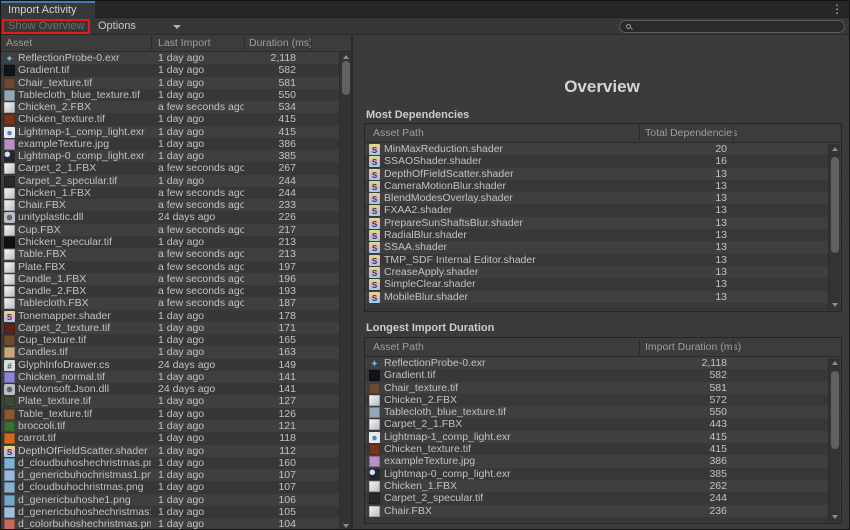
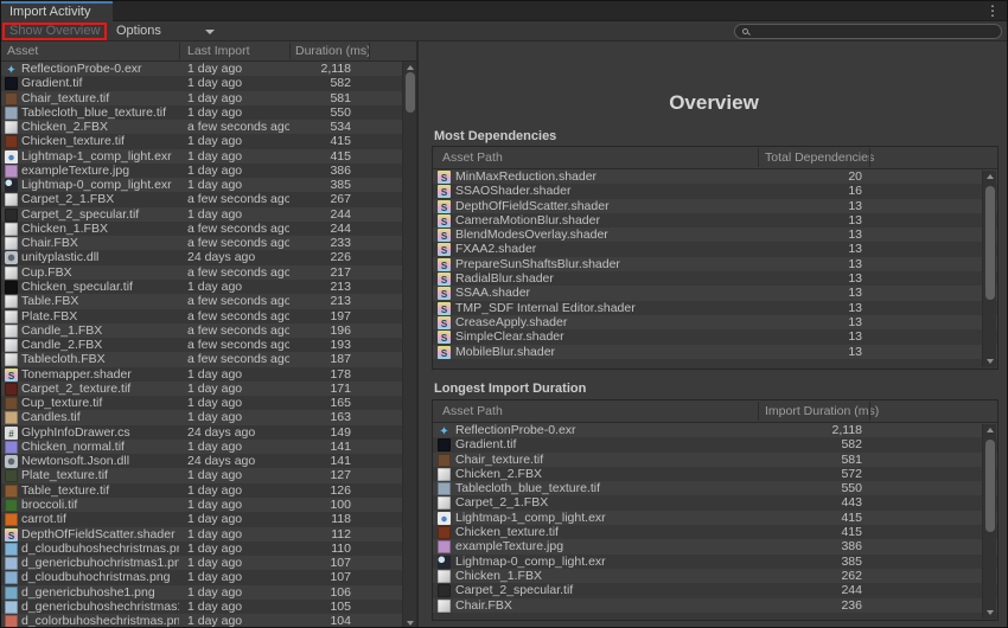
  Import Activity
  ⋮
  Show Overview
  Options
  Asset
  Last Import
  Duration (ms
  ReflectionProbe-0.exr
  1 day ago
  2,118
  Gradient.tif
  1 day ago
  582
  Chair_texture.tif
  1 day ago
  581
  Tablecloth_blue_texture.tif
  1 day ago
  550
  Chicken_2.FBX
  a few seconds ago
  534
  Chicken_texture.tif
  1 day ago
  415
  Lightmap-1_comp_light.exr
  1 day ago
  415
  exampleTexture.jpg
  1 day ago
  386
  Lightmap-0_comp_light.exr
  1 day ago
  385
  Carpet_2_1.FBX
  a few seconds ago
  267
  Carpet_2_specular.tif
  1 day ago
  244
  Chicken_1.FBX
  a few seconds ago
  244
  Chair.FBX
  a few seconds ago
  233
  unityplastic.dll
  24 days ago
  226
  Cup.FBX
  a few seconds ago
  217
  Chicken_specular.tif
  1 day ago
  213
  Table.FBX
  a few seconds ago
  213
  Plate.FBX
  a few seconds ago
  197
  Candle_1.FBX
  a few seconds ago
  196
  Candle_2.FBX
  a few seconds ago
  193
  Tablecloth.FBX
  a few seconds ago
  187
  Tonemapper.shader
  1 day ago
  178
  Carpet_2_texture.tif
  1 day ago
  171
  Cup_texture.tif
  1 day ago
  165
  Candles.tif
  1 day ago
  163
  GlyphInfoDrawer.cs
  24 days ago
  149
  Chicken_normal.tif
  1 day ago
  141
  Newtonsoft.Json.dll
  24 days ago
  141
  Plate_texture.tif
  1 day ago
  127
  Table_texture.tif
  1 day ago
  126
  broccoli.tif
  1 day ago
- 121
+ 100
  carrot.tif
  1 day ago
  118
  DepthOfFieldScatter.shader
  1 day ago
  112
  d_cloudbuhoshechristmas.p
  1 day ago
- 160
+ 110
  d_genericbuhochristmas1.pn
  1 day ago
  107
  d_cloudbuhochristmas.png
  1 day ago
  107
  d_genericbuhoshe1.png
  1 day ago
  106
  d_genericbuhoshechristmas
  1 day ago
  105
  d_colorbuhoshechristmas.pn
  1 day ago
  104
  Overview
  Most Dependencies
  Asset Path
  Total Dependencies
  MinMaxReduction.shader
  20
  SSAOShader.shader
  16
  DepthOfFieldScatter.shader
  13
  CameraMotionBlur.shader
  13
  BlendModesOverlay.shader
  13
  FXAA2.shader
  13
  PrepareSunShaftsBlur.shader
  13
  RadialBlur.shader
  13
  SSAA.shader
  13
  TMP_SDF Internal Editor.shader
  13
  CreaseApply.shader
  13
  SimpleClear.shader
  13
  MobileBlur.shader
  13
  Longest Import Duration
  Asset Path
  Import Duration (ms)
  ReflectionProbe-0.exr
  2,118
  Gradient.tif
  582
  Chair_texture.tif
  581
  Chicken_2.FBX
  572
  Tablecloth_blue_texture.tif
  550
  Carpet_2_1.FBX
  443
  Lightmap-1_comp_light.exr
  415
  Chicken_texture.tif
  415
  exampleTexture.jpg
  386
  Lightmap-0_comp_light.exr
  385
  Chicken_1.FBX
  262
  Carpet_2_specular.tif
  244
  Chair.FBX
  236
